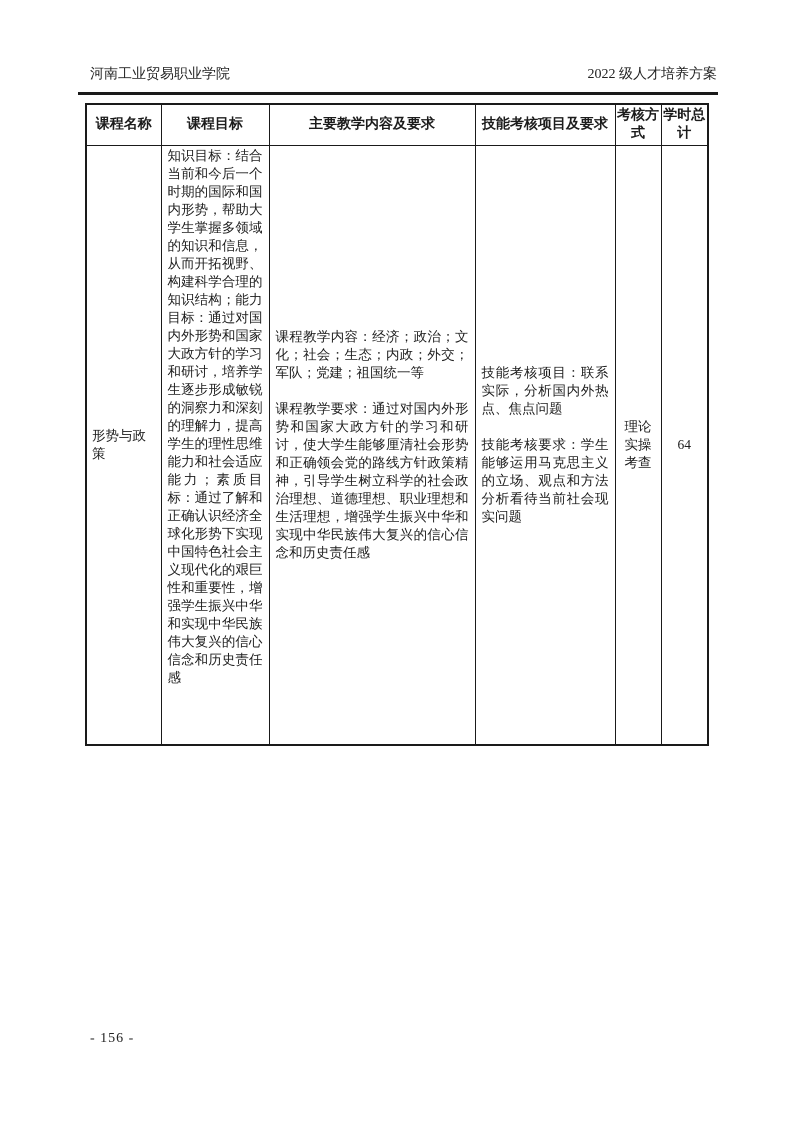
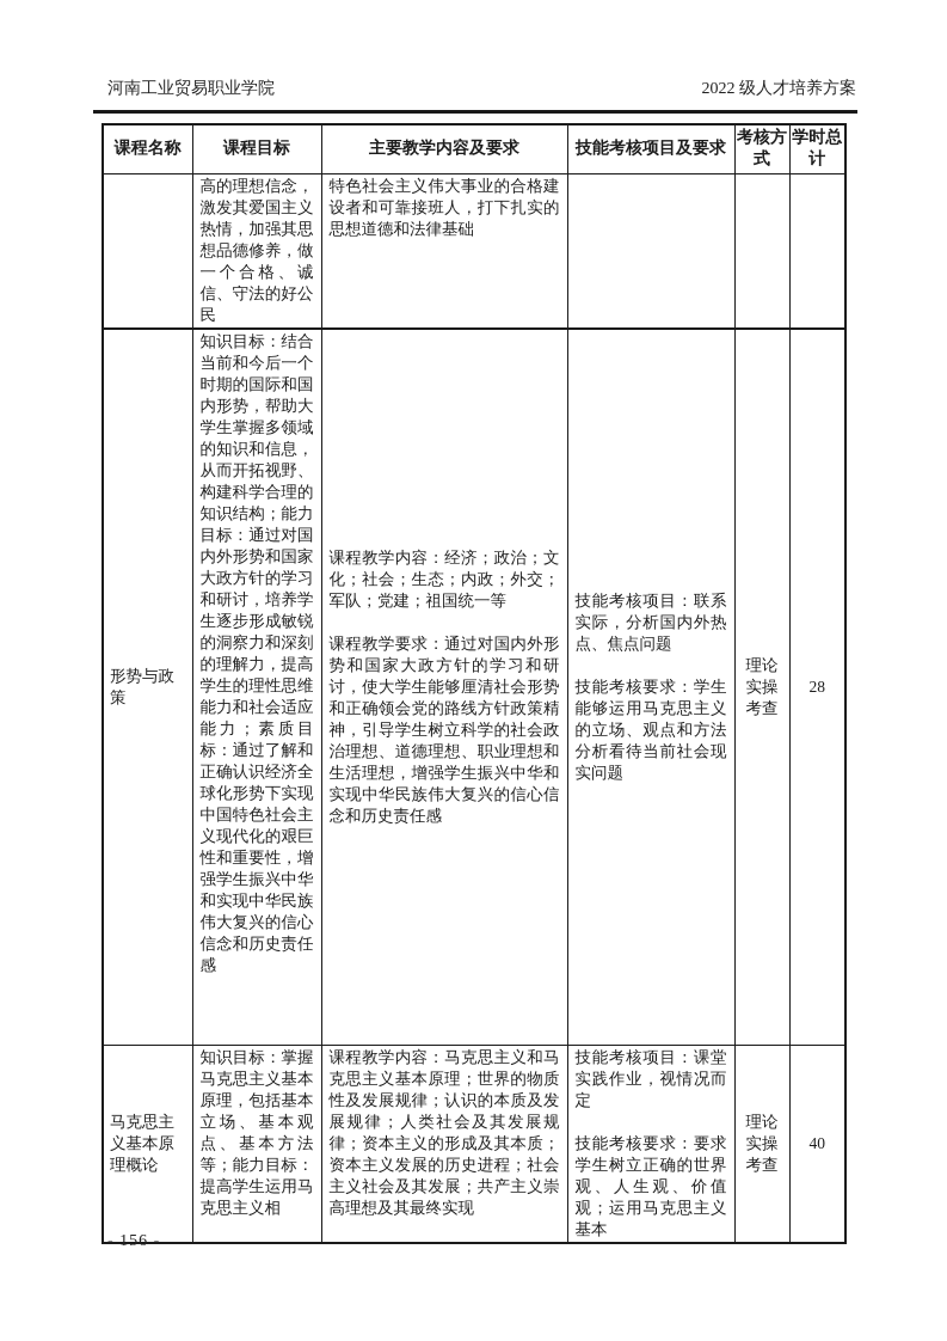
  河南工业贸易职业学院
  2022 级人才培养方案
  课程名称	课程目标	主要教学内容及要求	技能考核项目及要求	考核方式	学时总计
+ 	高的理想信念，激发其爱国主义热情，加强其思想品德修养，做一个合格、诚信、守法的好公民	特色社会主义伟大事业的合格建设者和可靠接班人，打下扎实的思想道德和法律基础
- 形势与政策	知识目标：结合当前和今后一个时期的国际和国内形势，帮助大学生掌握多领域的知识和信息，从而开拓视野、构建科学合理的知识结构；能力目标：通过对国内外形势和国家大政方针的学习和研讨，培养学生逐步形成敏锐的洞察力和深刻的理解力，提高学生的理性思维能力和社会适应能力；素质目标：通过了解和正确认识经济全球化形势下实现中国特色社会主义现代化的艰巨性和重要性，增强学生振兴中华和实现中华民族伟大复兴的信心信念和历史责任感	课程教学内容：经济；政治；文化；社会；生态；内政；外交；军队；党建；祖国统一等 课程教学要求：通过对国内外形势和国家大政方针的学习和研讨，使大学生能够厘清社会形势和正确领会党的路线方针政策精神，引导学生树立科学的社会政治理想、道德理想、职业理想和生活理想，增强学生振兴中华和实现中华民族伟大复兴的信心信念和历史责任感	技能考核项目：联系实际，分析国内外热点、焦点问题 技能考核要求：学生能够运用马克思主义的立场、观点和方法分析看待当前社会现实问题	理论实操考查	64
+ 形势与政策	知识目标：结合当前和今后一个时期的国际和国内形势，帮助大学生掌握多领域的知识和信息，从而开拓视野、构建科学合理的知识结构；能力目标：通过对国内外形势和国家大政方针的学习和研讨，培养学生逐步形成敏锐的洞察力和深刻的理解力，提高学生的理性思维能力和社会适应能力；素质目标：通过了解和正确认识经济全球化形势下实现中国特色社会主义现代化的艰巨性和重要性，增强学生振兴中华和实现中华民族伟大复兴的信心信念和历史责任感	课程教学内容：经济；政治；文化；社会；生态；内政；外交；军队；党建；祖国统一等 课程教学要求：通过对国内外形势和国家大政方针的学习和研讨，使大学生能够厘清社会形势和正确领会党的路线方针政策精神，引导学生树立科学的社会政治理想、道德理想、职业理想和生活理想，增强学生振兴中华和实现中华民族伟大复兴的信心信念和历史责任感	技能考核项目：联系实际，分析国内外热点、焦点问题 技能考核要求：学生能够运用马克思主义的立场、观点和方法分析看待当前社会现实问题	理论实操考查	28
+ 马克思主义基本原理概论	知识目标：掌握马克思主义基本原理，包括基本立场、基本观点、基本方法等；能力目标：提高学生运用马克思主义相	课程教学内容：马克思主义和马克思主义基本原理；世界的物质性及发展规律；认识的本质及发展规律；人类社会及其发展规律；资本主义的形成及其本质；资本主义发展的历史进程；社会主义社会及其发展；共产主义崇高理想及其最终实现	技能考核项目：课堂实践作业，视情况而定 技能考核要求：要求学生树立正确的世界观、人生观、价值观；运用马克思主义基本	理论实操考查	40
  - 156 -
